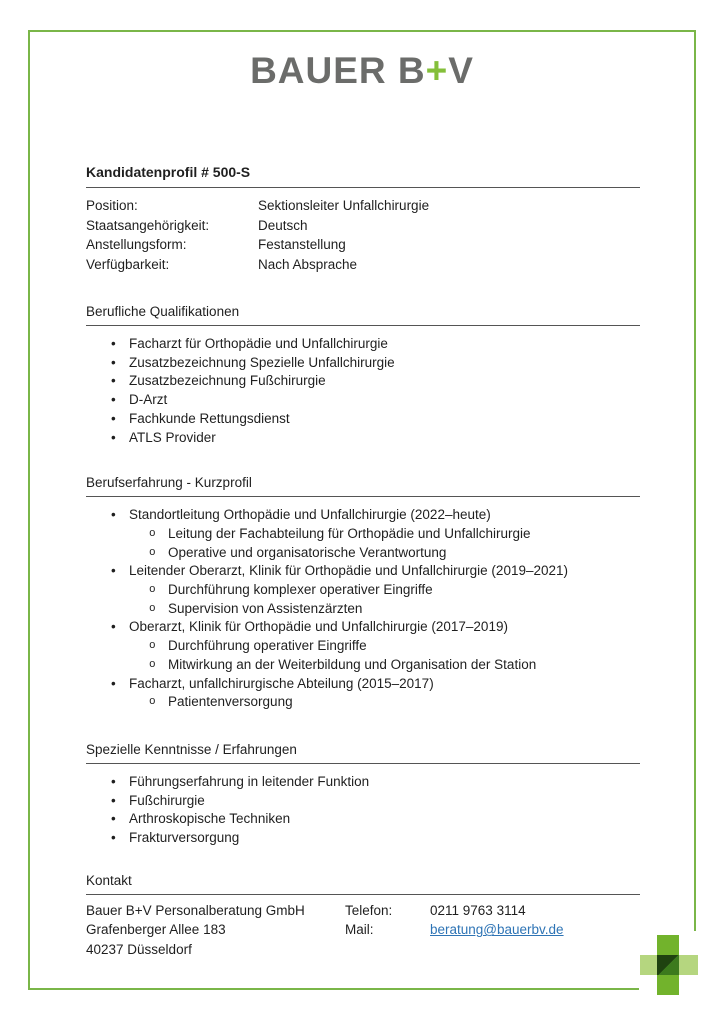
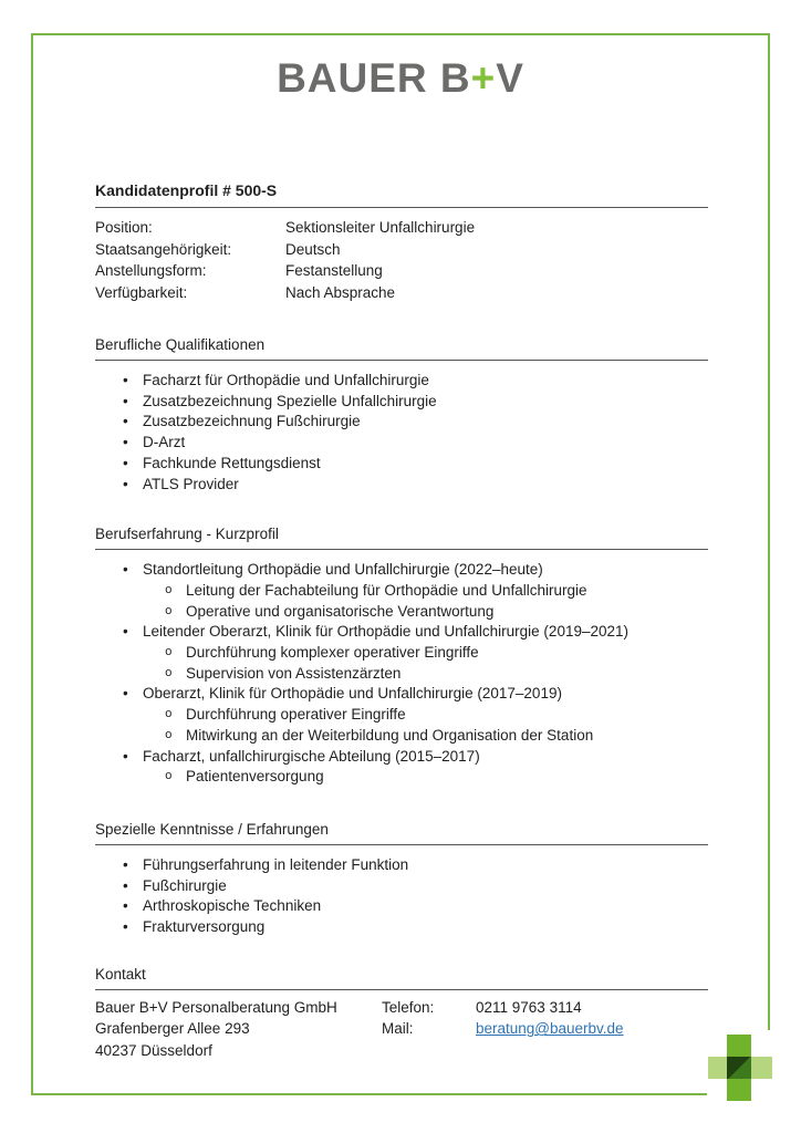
  BAUER B+V
  Kandidatenprofil # 500-S
  Position:
  Sektionsleiter Unfallchirurgie
  Staatsangehörigkeit:
  Deutsch
  Anstellungsform:
  Festanstellung
  Verfügbarkeit:
  Nach Absprache
  Berufliche Qualifikationen
  Facharzt für Orthopädie und Unfallchirurgie
  Zusatzbezeichnung Spezielle Unfallchirurgie
  Zusatzbezeichnung Fußchirurgie
  D-Arzt
  Fachkunde Rettungsdienst
  ATLS Provider
  Berufserfahrung - Kurzprofil
  Standortleitung Orthopädie und Unfallchirurgie (2022–heute)
  Leitung der Fachabteilung für Orthopädie und Unfallchirurgie
  Operative und organisatorische Verantwortung
  Leitender Oberarzt, Klinik für Orthopädie und Unfallchirurgie (2019–2021)
  Durchführung komplexer operativer Eingriffe
  Supervision von Assistenzärzten
  Oberarzt, Klinik für Orthopädie und Unfallchirurgie (2017–2019)
  Durchführung operativer Eingriffe
  Mitwirkung an der Weiterbildung und Organisation der Station
  Facharzt, unfallchirurgische Abteilung (2015–2017)
  Patientenversorgung
  Spezielle Kenntnisse / Erfahrungen
  Führungserfahrung in leitender Funktion
  Fußchirurgie
  Arthroskopische Techniken
  Frakturversorgung
  Kontakt
  Bauer B+V Personalberatung GmbH
- Grafenberger Allee 183
+ Grafenberger Allee 293
  40237 Düsseldorf
  Telefon:
  0211 9763 3114
  Mail:
  beratung@bauerbv.de
